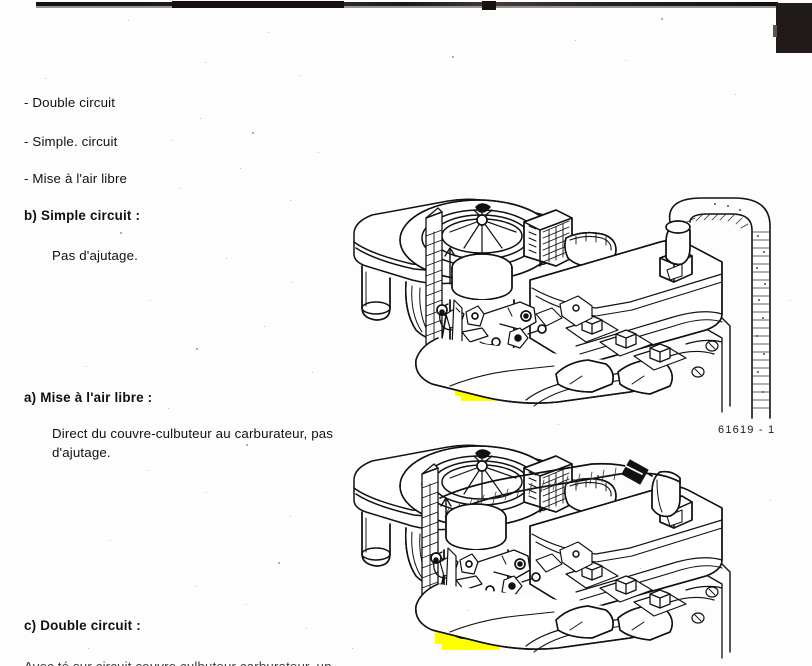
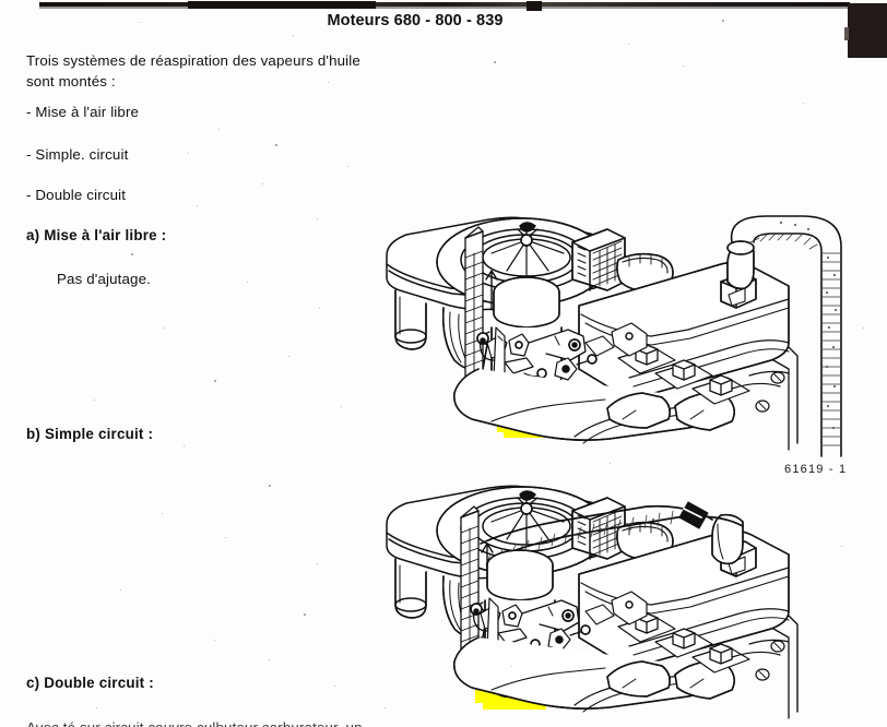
+ Moteurs 680 - 800 - 839
+ Trois systèmes de réaspiration des vapeurs d'huile
+ sont montés :
- - Double circuit
+ - Mise à l'air libre
  - Simple. circuit
- - Mise à l'air libre
+ - Double circuit
- b) Simple circuit :
+ a) Mise à l'air libre :
  Pas d'ajutage.
- a) Mise à l'air libre :
+ b) Simple circuit :
- Direct du couvre-culbuteur au carburateur, pas
- d'ajutage.
  c) Double circuit :
  61619 - 1
